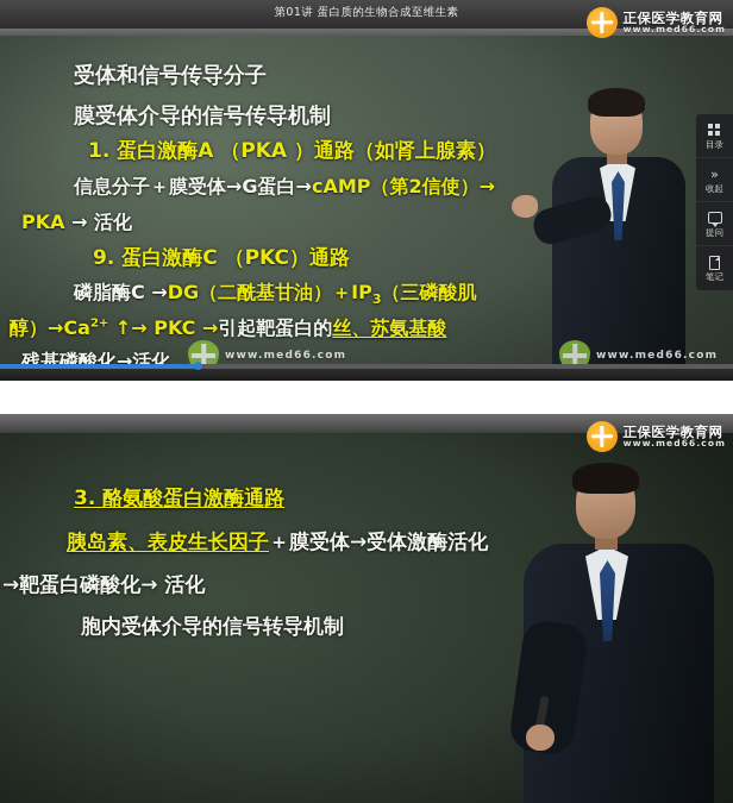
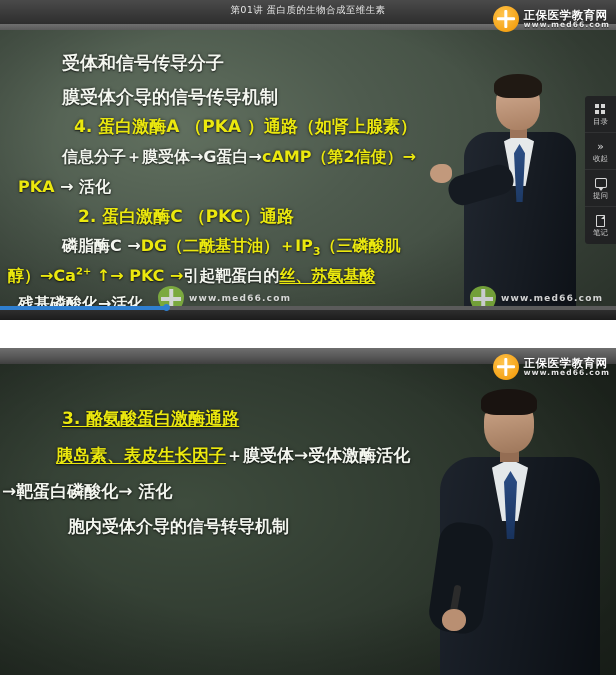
  受体和信号传导分子
  膜受体介导的信号传导机制
- 1. 蛋白激酶A （PKA ）通路（如肾上腺素）
+ 4. 蛋白激酶A （PKA ）通路（如肾上腺素）
  信息分子＋膜受体→G蛋白→cAMP（第2信使）→
  PKA → 活化
- 9. 蛋白激酶C （PKC）通路
+ 2. 蛋白激酶C （PKC）通路
  磷脂酶C →DG（二酰基甘油）＋IP3（三磷酸肌
  醇）→Ca2+ ↑→ PKC →引起靶蛋白的丝、苏氨基酸
  残基磷酸化→活化
  www.med66.com
  www.med66.com
  第01讲 蛋白质的生物合成至维生素
  正保医学教育网
  www.med66.com
  目录
  »
  收起
  提问
  笔记
  3. 酪氨酸蛋白激酶通路
  胰岛素、表皮生长因子＋膜受体→受体激酶活化
  →靶蛋白磷酸化→ 活化
  胞内受体介导的信号转导机制
  正保医学教育网
  www.med66.com
